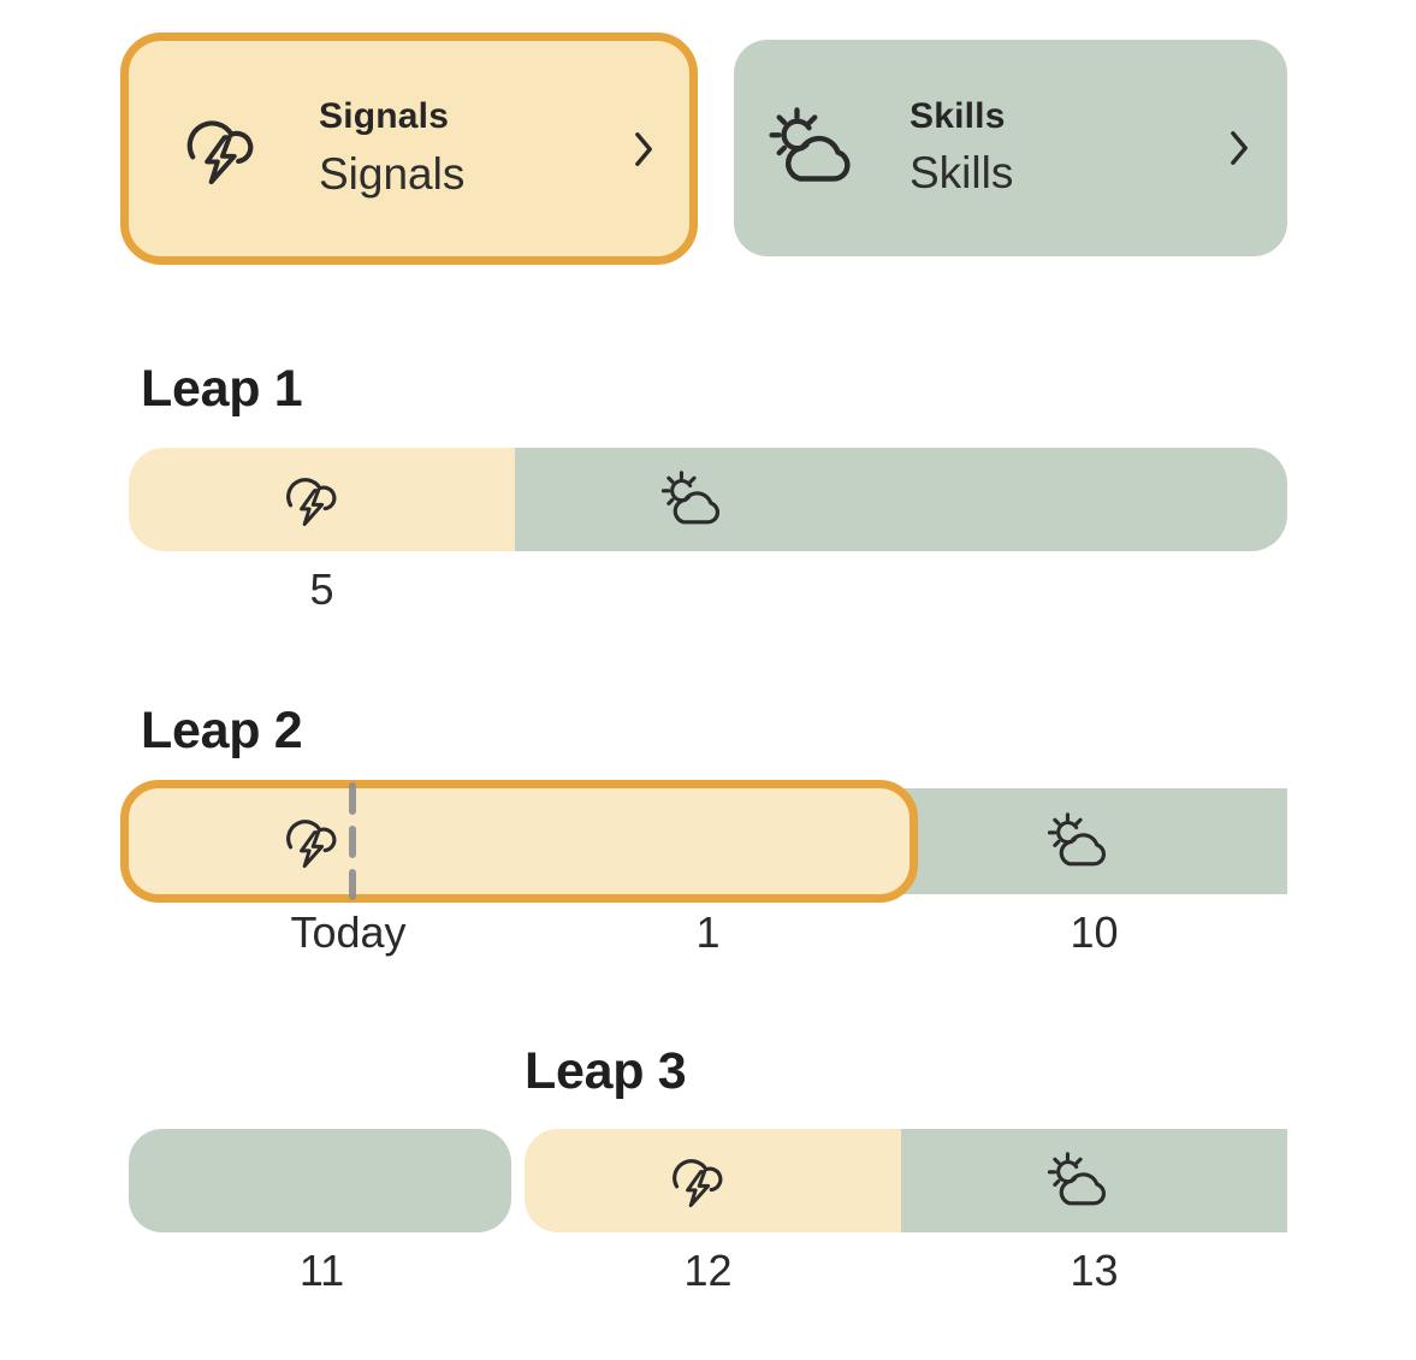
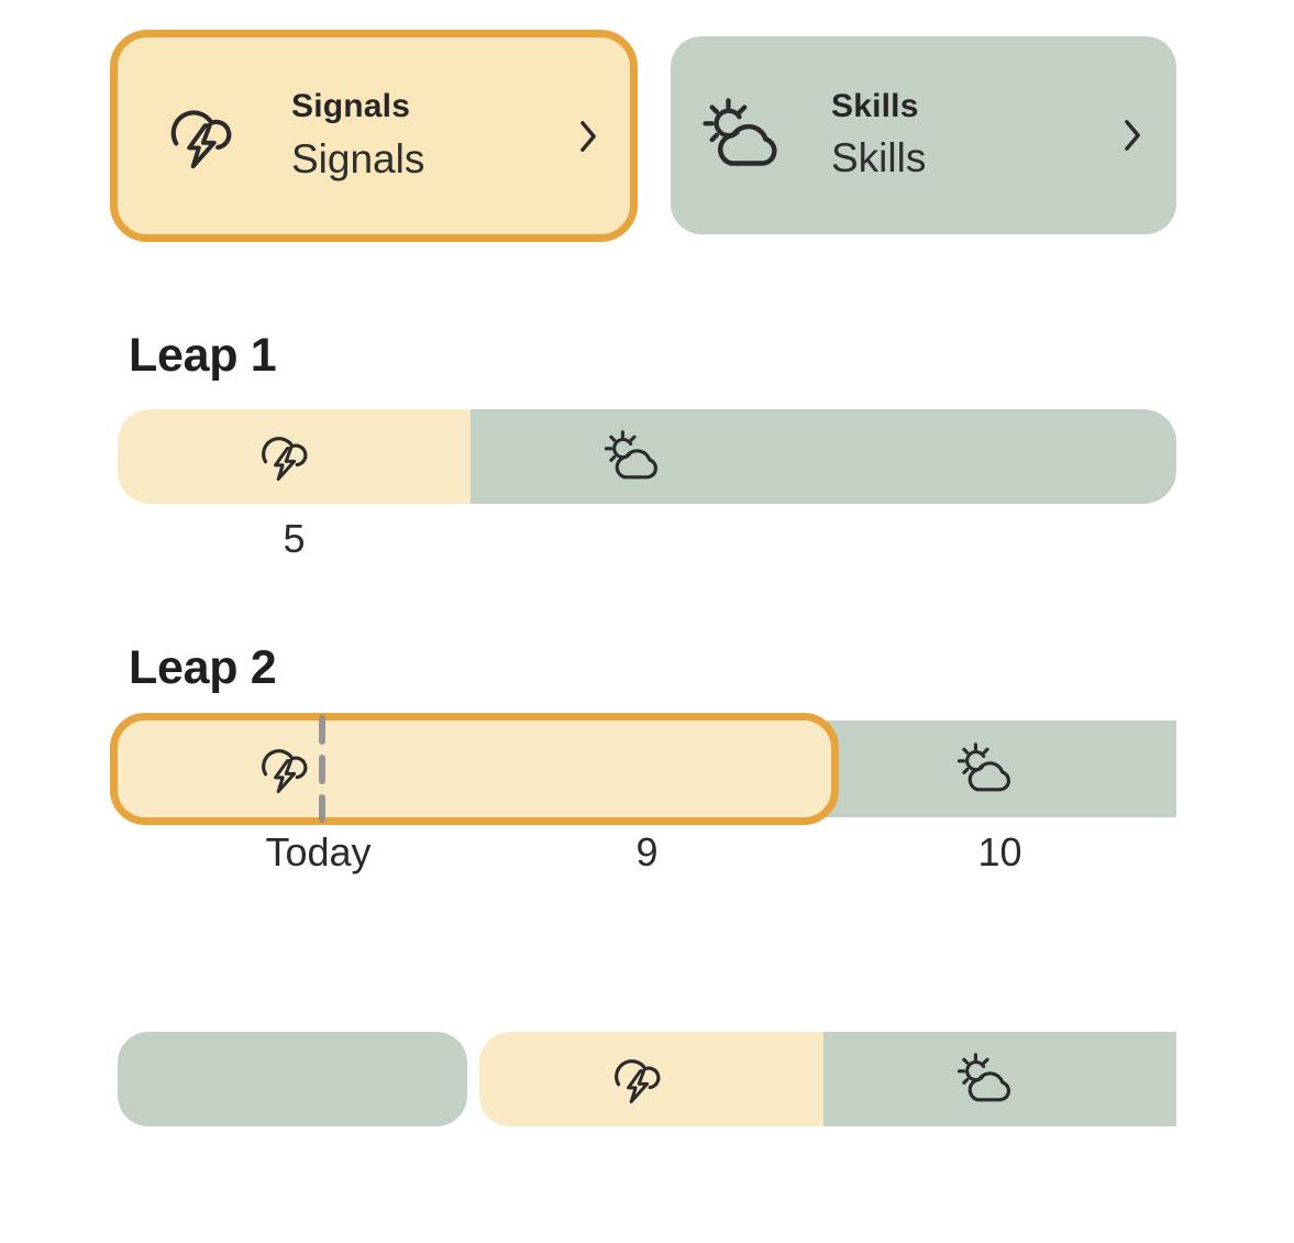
  Signals
  Signals
  Skills
  Skills
  Leap 1
  5
  Leap 2
  Today
- 1
+ 9
  10
- Leap 3
- 11
- 12
- 13
